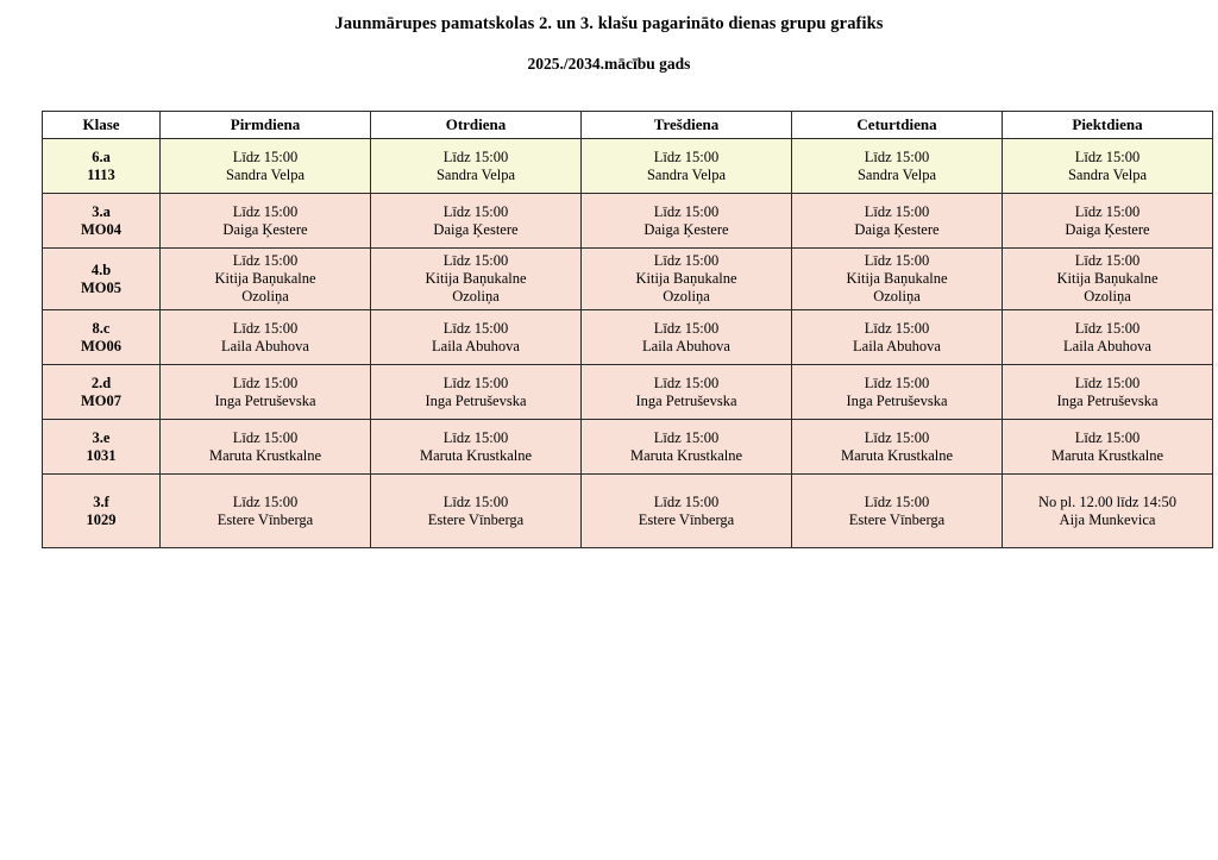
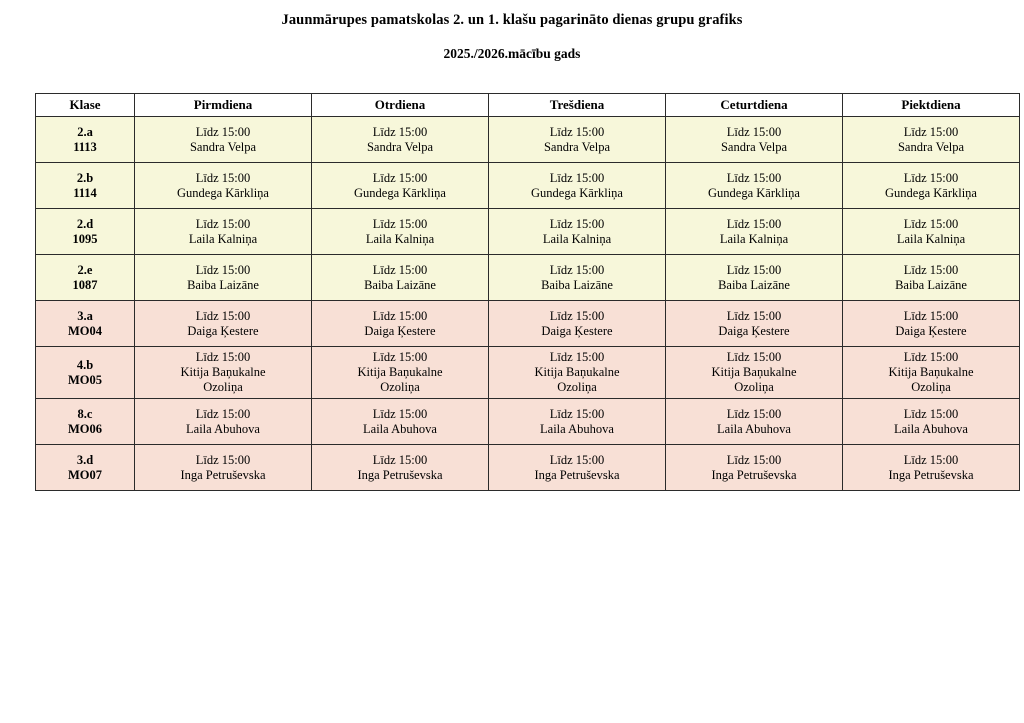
- Jaunmārupes pamatskolas 2. un 3. klašu pagarināto dienas grupu grafiks
+ Jaunmārupes pamatskolas 2. un 1. klašu pagarināto dienas grupu grafiks
- 2025./2034.mācību gads
+ 2025./2026.mācību gads
  Klase	Pirmdiena	Otrdiena	Trešdiena	Ceturtdiena	Piektdiena
- 6.a1113	Līdz 15:00Sandra Velpa	Līdz 15:00Sandra Velpa	Līdz 15:00Sandra Velpa	Līdz 15:00Sandra Velpa	Līdz 15:00Sandra Velpa
+ 2.a1113	Līdz 15:00Sandra Velpa	Līdz 15:00Sandra Velpa	Līdz 15:00Sandra Velpa	Līdz 15:00Sandra Velpa	Līdz 15:00Sandra Velpa
+ 2.b1114	Līdz 15:00Gundega Kārkliņa	Līdz 15:00Gundega Kārkliņa	Līdz 15:00Gundega Kārkliņa	Līdz 15:00Gundega Kārkliņa	Līdz 15:00Gundega Kārkliņa
+ 2.d1095	Līdz 15:00Laila Kalniņa	Līdz 15:00Laila Kalniņa	Līdz 15:00Laila Kalniņa	Līdz 15:00Laila Kalniņa	Līdz 15:00Laila Kalniņa
+ 2.e1087	Līdz 15:00Baiba Laizāne	Līdz 15:00Baiba Laizāne	Līdz 15:00Baiba Laizāne	Līdz 15:00Baiba Laizāne	Līdz 15:00Baiba Laizāne
  3.aMO04	Līdz 15:00Daiga Ķestere	Līdz 15:00Daiga Ķestere	Līdz 15:00Daiga Ķestere	Līdz 15:00Daiga Ķestere	Līdz 15:00Daiga Ķestere
  4.bMO05	Līdz 15:00Kitija BaņukalneOzoliņa	Līdz 15:00Kitija BaņukalneOzoliņa	Līdz 15:00Kitija BaņukalneOzoliņa	Līdz 15:00Kitija BaņukalneOzoliņa	Līdz 15:00Kitija BaņukalneOzoliņa
  8.cMO06	Līdz 15:00Laila Abuhova	Līdz 15:00Laila Abuhova	Līdz 15:00Laila Abuhova	Līdz 15:00Laila Abuhova	Līdz 15:00Laila Abuhova
- 2.dMO07	Līdz 15:00Inga Petruševska	Līdz 15:00Inga Petruševska	Līdz 15:00Inga Petruševska	Līdz 15:00Inga Petruševska	Līdz 15:00Inga Petruševska
+ 3.dMO07	Līdz 15:00Inga Petruševska	Līdz 15:00Inga Petruševska	Līdz 15:00Inga Petruševska	Līdz 15:00Inga Petruševska	Līdz 15:00Inga Petruševska
- 3.e1031	Līdz 15:00Maruta Krustkalne	Līdz 15:00Maruta Krustkalne	Līdz 15:00Maruta Krustkalne	Līdz 15:00Maruta Krustkalne	Līdz 15:00Maruta Krustkalne
- 3.f1029	Līdz 15:00Estere Vīnberga	Līdz 15:00Estere Vīnberga	Līdz 15:00Estere Vīnberga	Līdz 15:00Estere Vīnberga	No pl. 12.00 līdz 14:50Aija Munkevica
